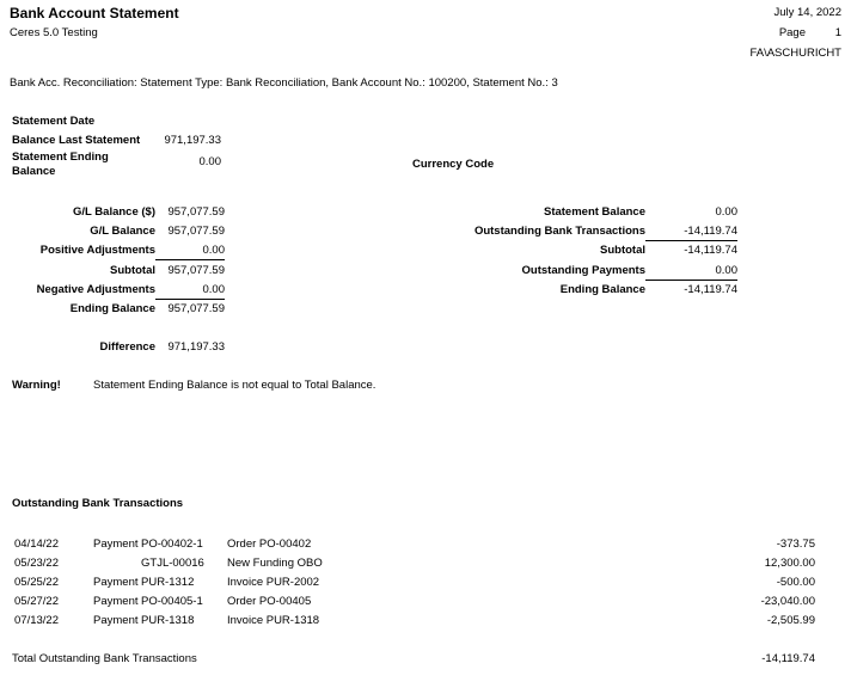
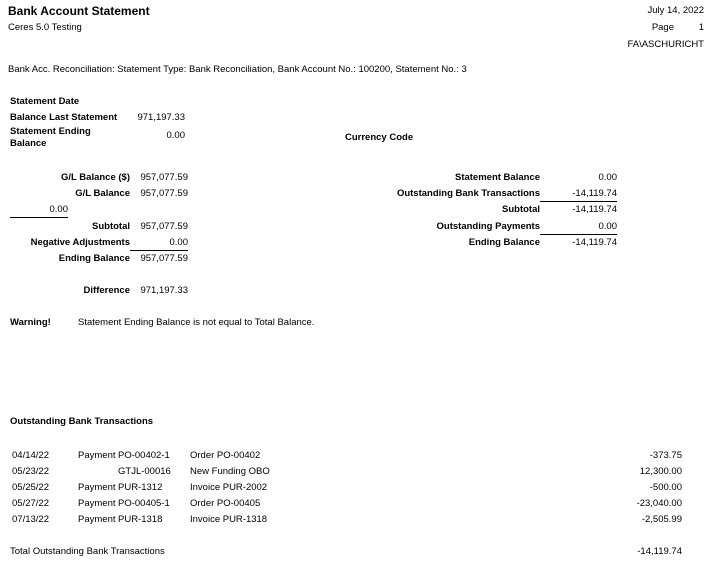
  Bank Account Statement
  Ceres 5.0 Testing
  July 14, 2022
  Page
  1
  FA\ASCHURICHT
  Bank Acc. Reconciliation: Statement Type: Bank Reconciliation, Bank Account No.: 100200, Statement No.: 3
  Statement Date
  Balance Last Statement
  971,197.33
  Statement Ending Balance
  0.00
  Currency Code
  G/L Balance ($)
  957,077.59
  G/L Balance
  957,077.59
- Positive Adjustments
  0.00
  Subtotal
  957,077.59
  Negative Adjustments
  0.00
  Ending Balance
  957,077.59
  Statement Balance
  0.00
  Outstanding Bank Transactions
  -14,119.74
  Subtotal
  -14,119.74
  Outstanding Payments
  0.00
  Ending Balance
  -14,119.74
  Difference
  971,197.33
  Warning!
  Statement Ending Balance is not equal to Total Balance.
  Outstanding Bank Transactions
  04/14/22
  Payment
  PO-00402-1
  Order PO-00402
  -373.75
  05/23/22
  GTJL-00016
  New Funding OBO
  12,300.00
  05/25/22
  Payment
  PUR-1312
  Invoice PUR-2002
  -500.00
  05/27/22
  Payment
  PO-00405-1
  Order PO-00405
  -23,040.00
  07/13/22
  Payment
  PUR-1318
  Invoice PUR-1318
  -2,505.99
  Total Outstanding Bank Transactions
  -14,119.74
